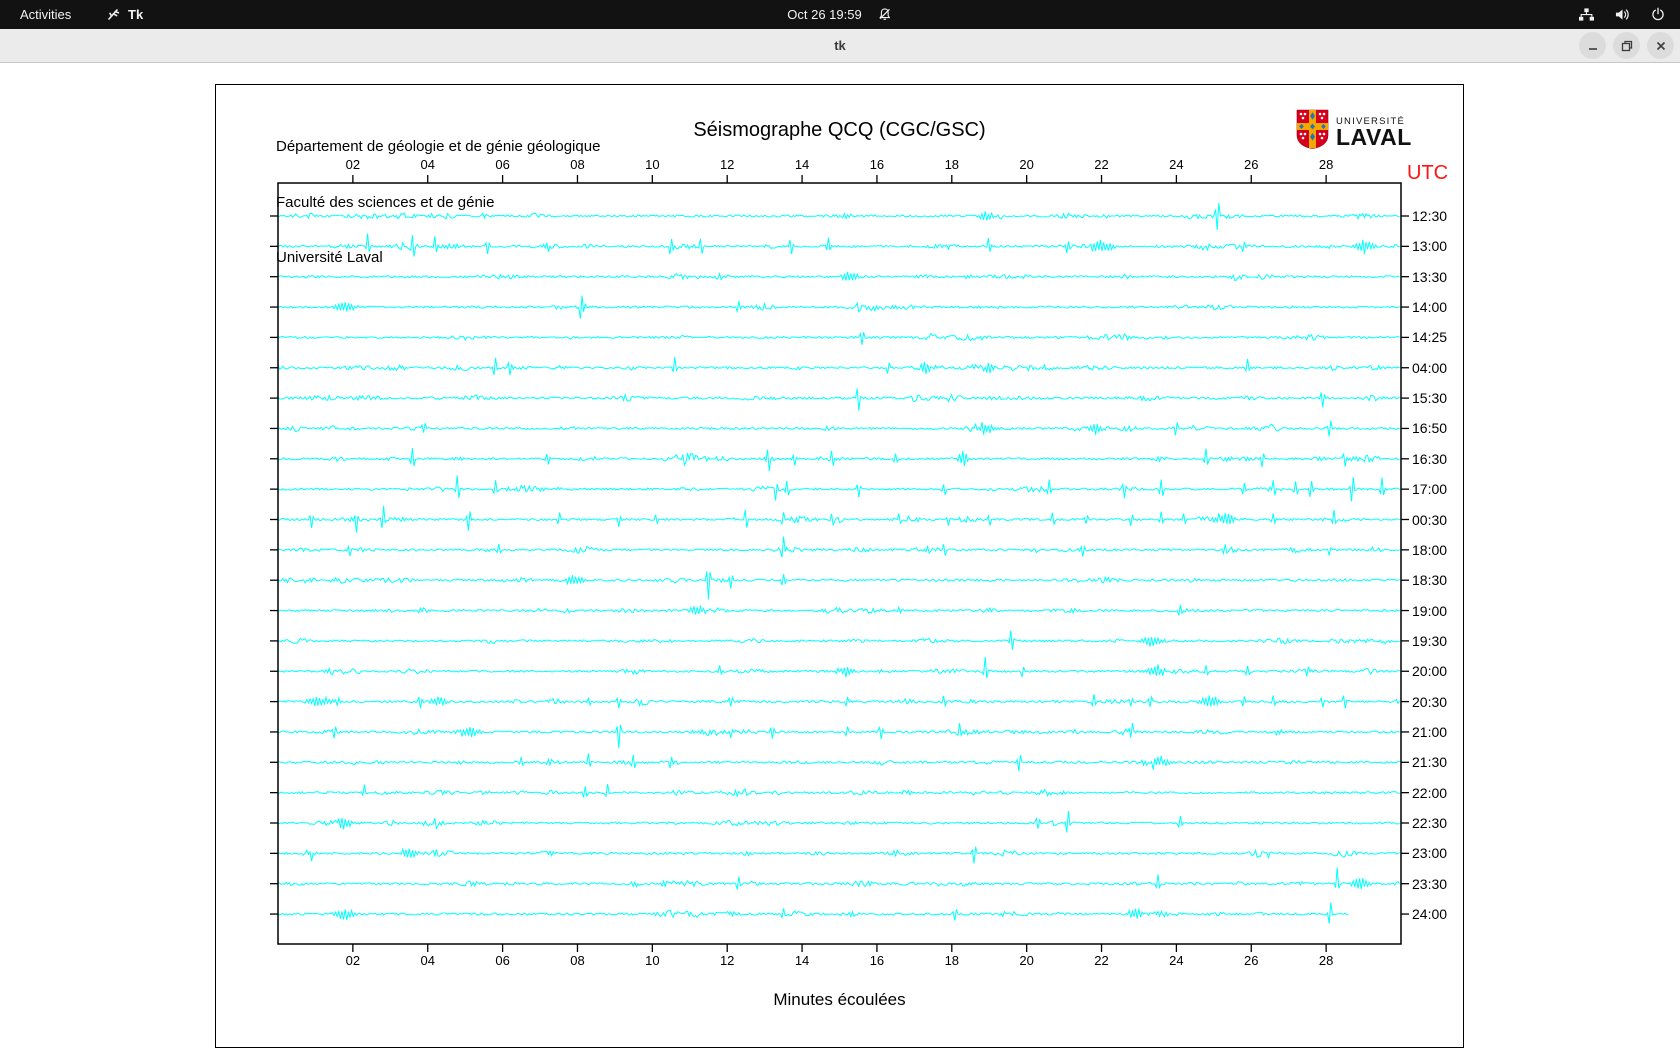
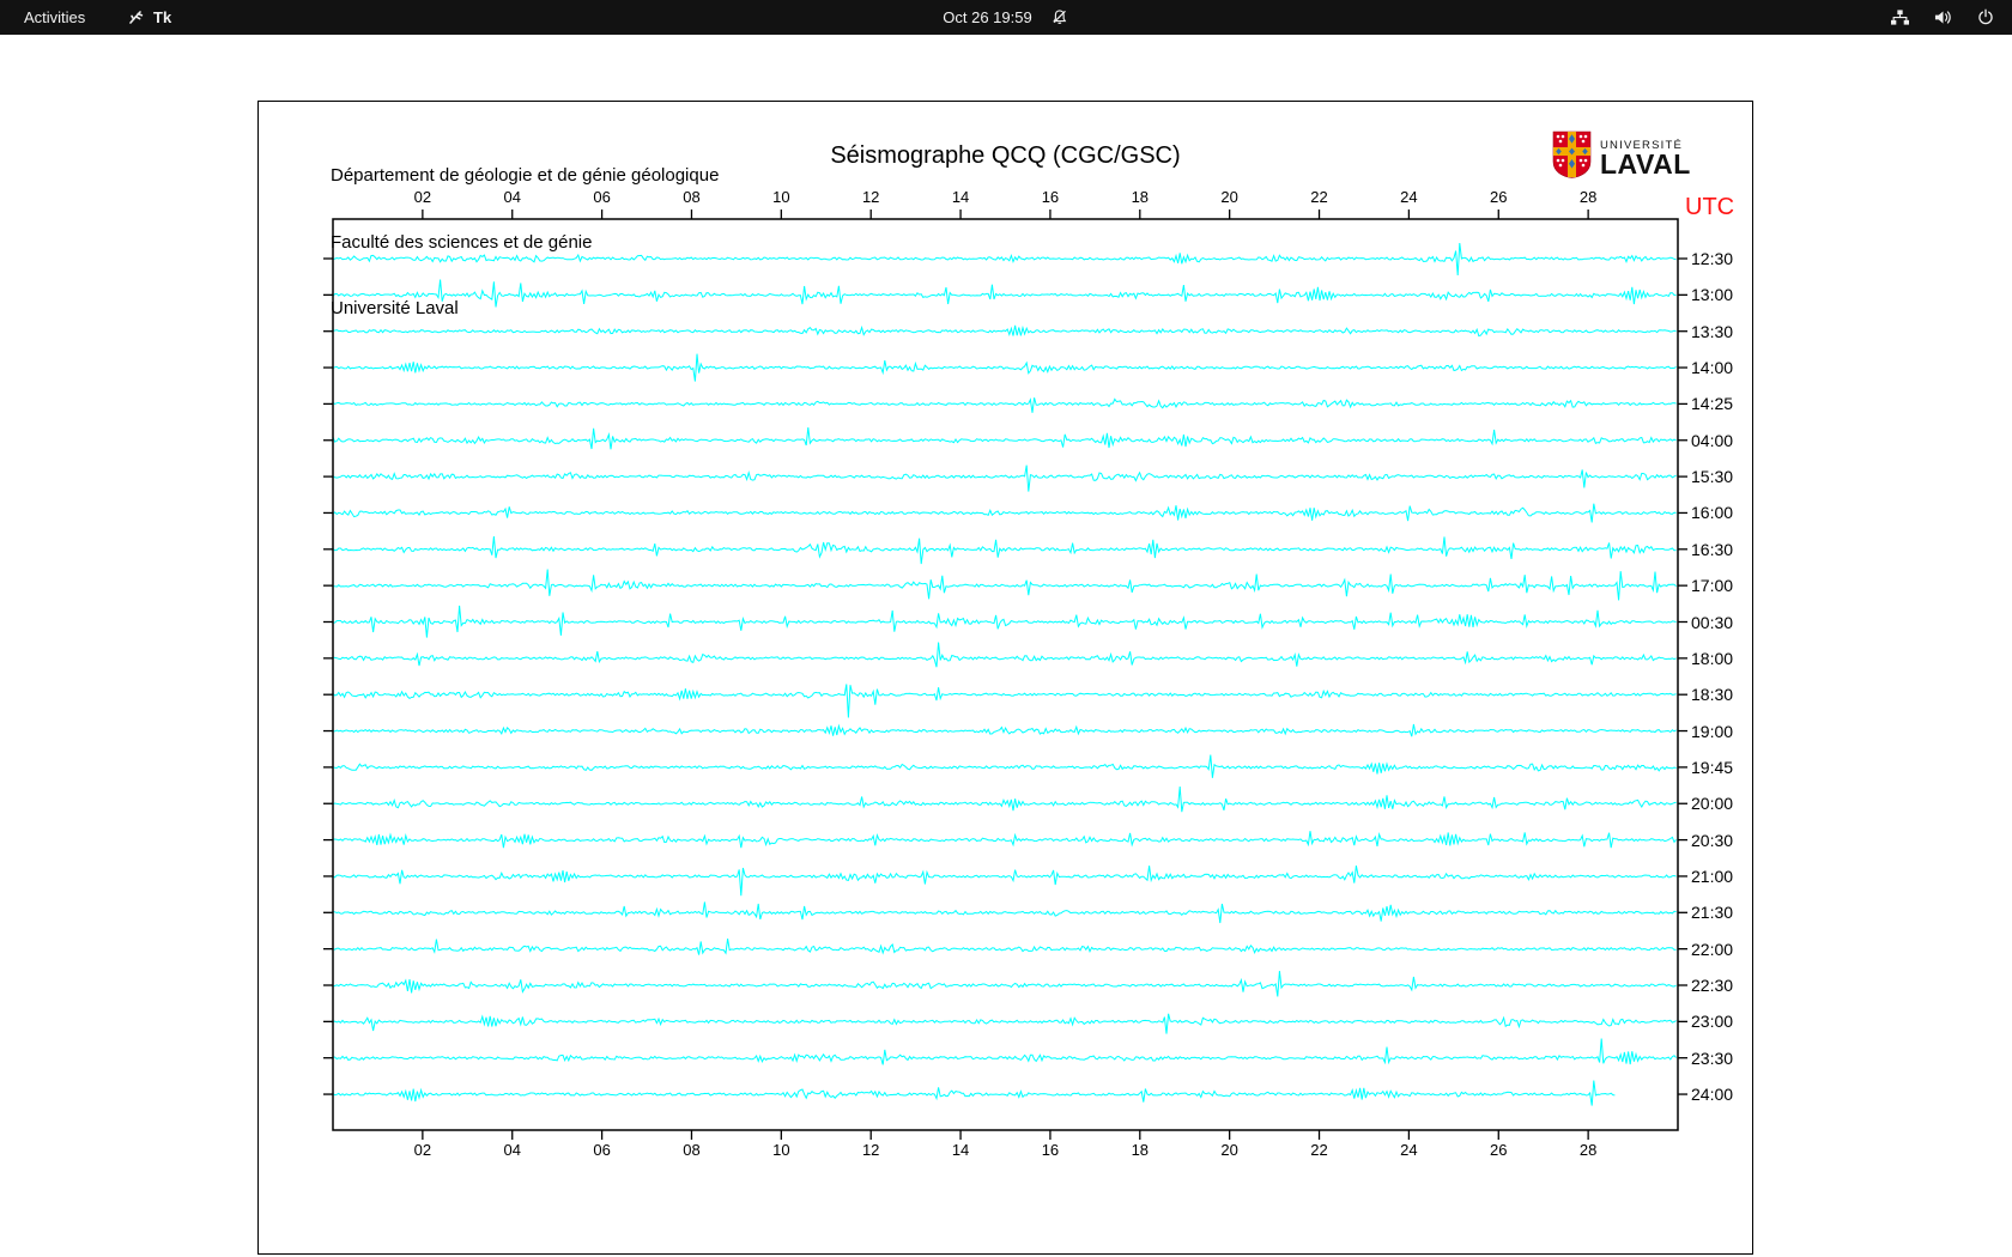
  Activities
  Tk
  Oct 26 19:59
- tk
  Département de géologie et de génie géologique
  Faculté des sciences et de génie
  Université Laval
  Séismographe QCQ (CGC/GSC)
  UNIVERSITÉ
  LAVAL
  UTC
- Minutes écoulées
  02
  02
  04
  04
  06
  06
  08
  08
  10
  10
  12
  12
  14
  14
  16
  16
  18
  18
  20
  20
  22
  22
  24
  24
  26
  26
  28
  28
  12:30
  13:00
  13:30
  14:00
  14:25
  04:00
  15:30
- 16:50
+ 16:00
  16:30
  17:00
  00:30
  18:00
  18:30
  19:00
- 19:30
+ 19:45
  20:00
  20:30
  21:00
  21:30
  22:00
  22:30
  23:00
  23:30
  24:00
